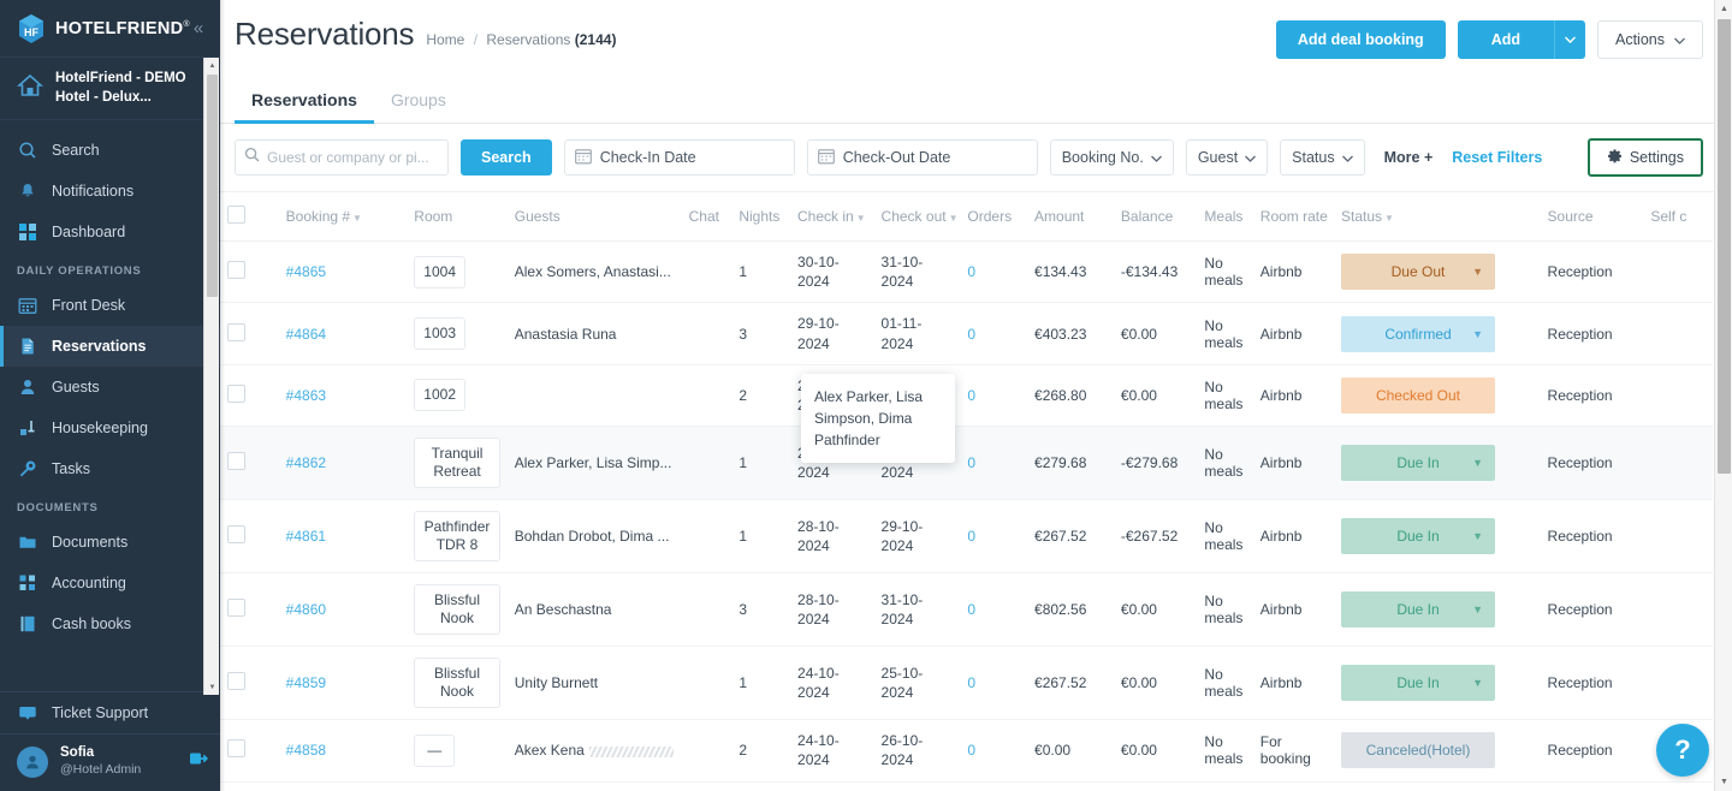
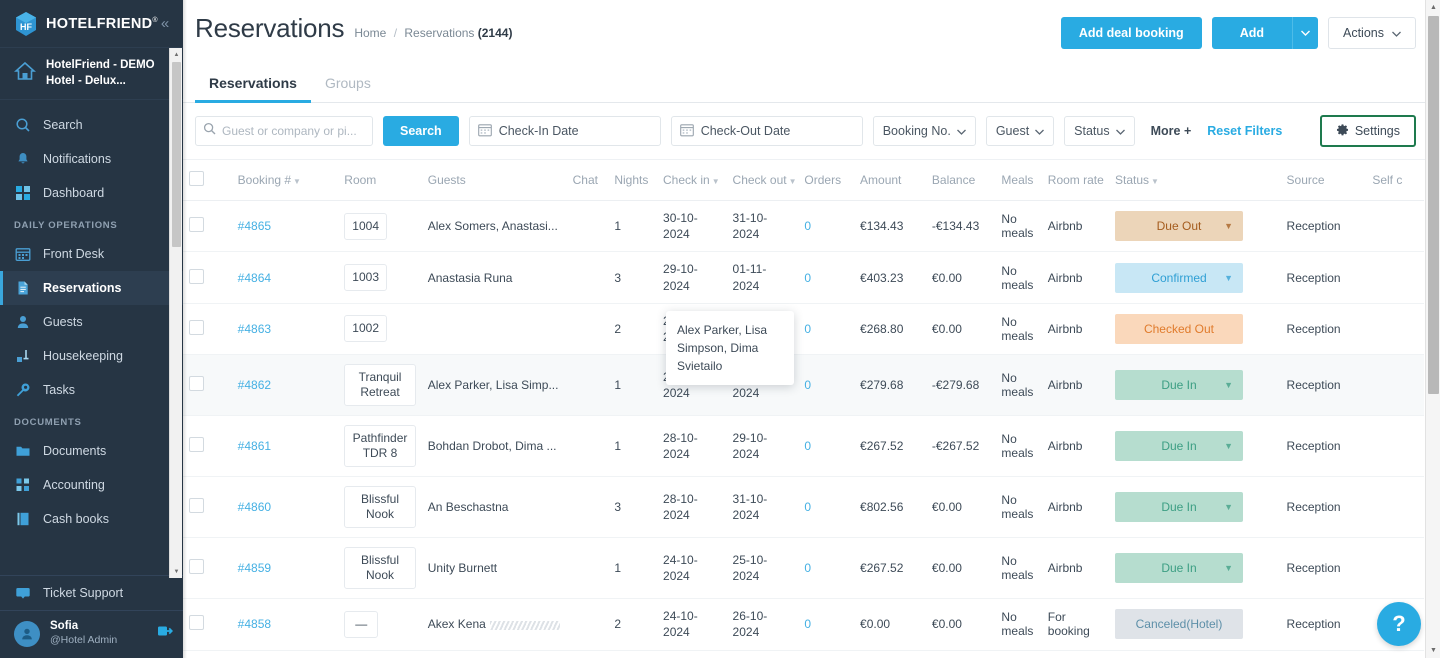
  HF
  HOTELFRIEND
  «
  HotelFriend - DEMO Hotel - Delux...
  Search
  Notifications
  Dashboard
  DAILY OPERATIONS
  Front Desk
  Reservations
  Guests
  Housekeeping
  Tasks
  DOCUMENTS
  Documents
  Accounting
  Cash books
  Ticket Support
  Sofia
  @Hotel Admin
  Reservations
  Home / Reservations (2144)
  Add deal booking
  Add
  Actions
  Reservations
  Groups
  Guest or company or pi...
  Search
  Check-In Date
  Check-Out Date
  Booking No.
  Guest
  Status
  More +
  Reset Filters
  Settings
  	Booking # ▼	Room	Guests	Chat	Nights	Check in ▼	Check out ▼	Orders	Amount	Balance	Meals	Room rate	Status ▼	Source	Self c
  	#4865	1004	Alex Somers, Anastasi...		1	30-10-2024	31-10-2024	0	€134.43	-€134.43	Nomeals	Airbnb	Due Out ▼	Reception
  	#4864	1003	Anastasia Runa		3	29-10-2024	01-11-2024	0	€403.23	€0.00	Nomeals	Airbnb	Confirmed ▼	Reception
  	#4863	1002			2			0	€268.80	€0.00	Nomeals	Airbnb	Checked Out	Reception
  	#4862	Tranquil Retreat	Alex Parker, Lisa Simp...		1	2024	2024	0	€279.68	-€279.68	Nomeals	Airbnb	Due In ▼	Reception
  	#4861	Pathfinder TDR 8	Bohdan Drobot, Dima ...		1	28-10-2024	29-10-2024	0	€267.52	-€267.52	Nomeals	Airbnb	Due In ▼	Reception
  	#4860	Blissful Nook	An Beschastna		3	28-10-2024	31-10-2024	0	€802.56	€0.00	Nomeals	Airbnb	Due In ▼	Reception
  	#4859	Blissful Nook	Unity Burnett		1	24-10-2024	25-10-2024	0	€267.52	€0.00	Nomeals	Airbnb	Due In ▼	Reception
  	#4858	—	Akex Kena		2	24-10-2024	26-10-2024	0	€0.00	€0.00	Nomeals	Forbooking	Canceled(Hotel)	Reception
- Alex Parker, Lisa Simpson, Dima Pathfinder
+ Alex Parker, Lisa Simpson, Dima Svietailo
  ?
